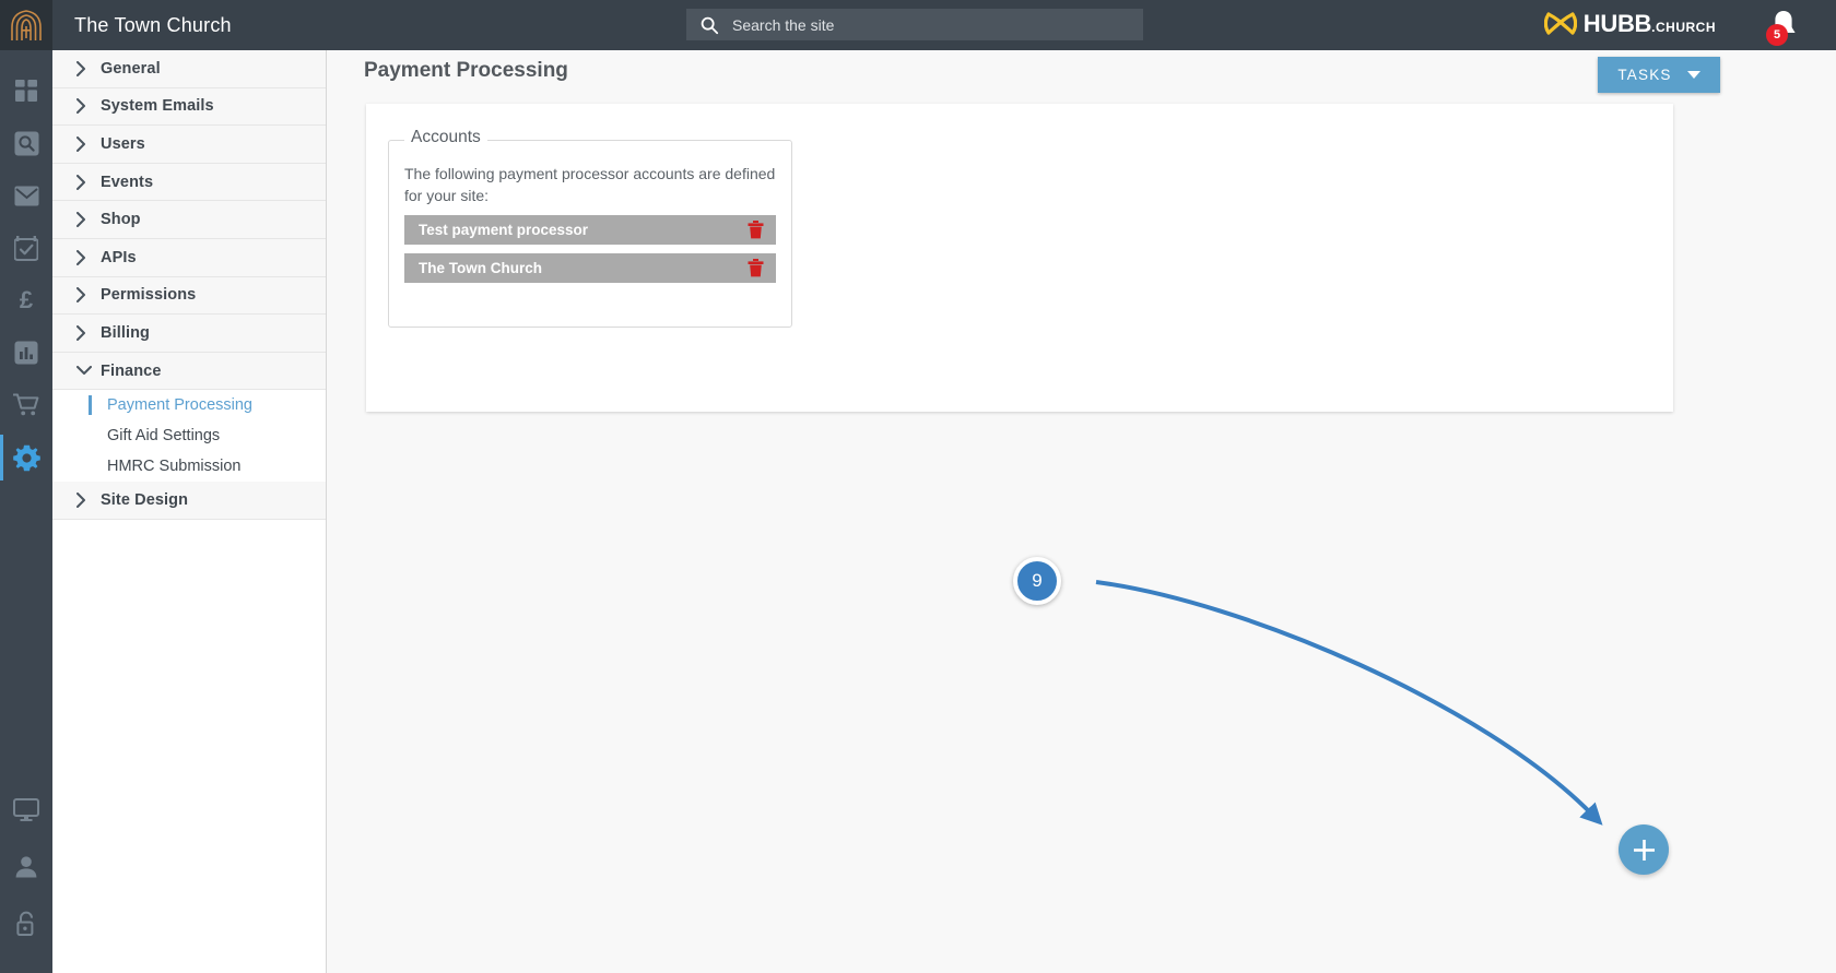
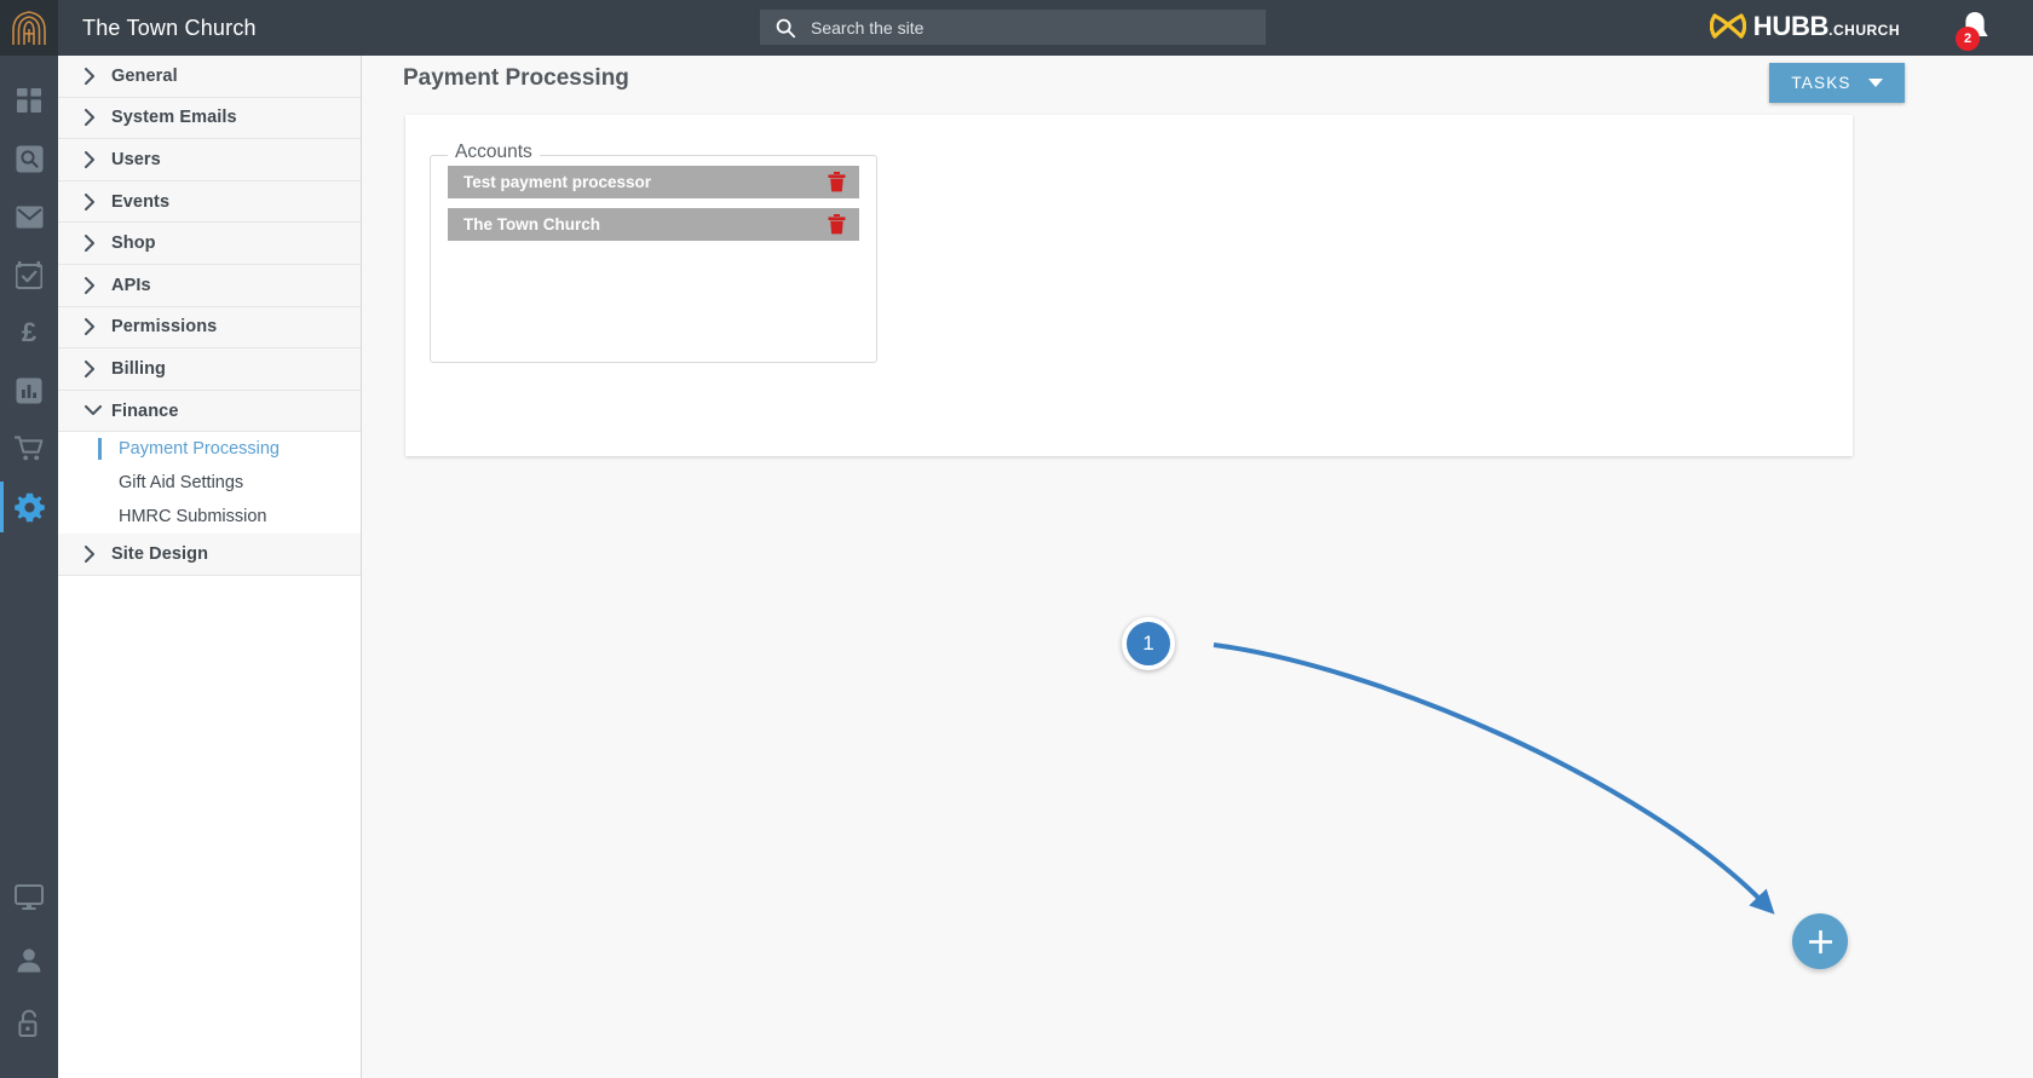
  The Town Church
  Search the site
  HUBB.CHURCH
- 5
+ 2
  £
  General
  System Emails
  Users
  Events
  Shop
  APIs
  Permissions
  Billing
  Finance
  Payment Processing
  Gift Aid Settings
  HMRC Submission
  Site Design
  Payment Processing
  TASKS
  Accounts
- The following payment processor accounts are defined for your site:
  Test payment processor
  The Town Church
- 9
+ 1
